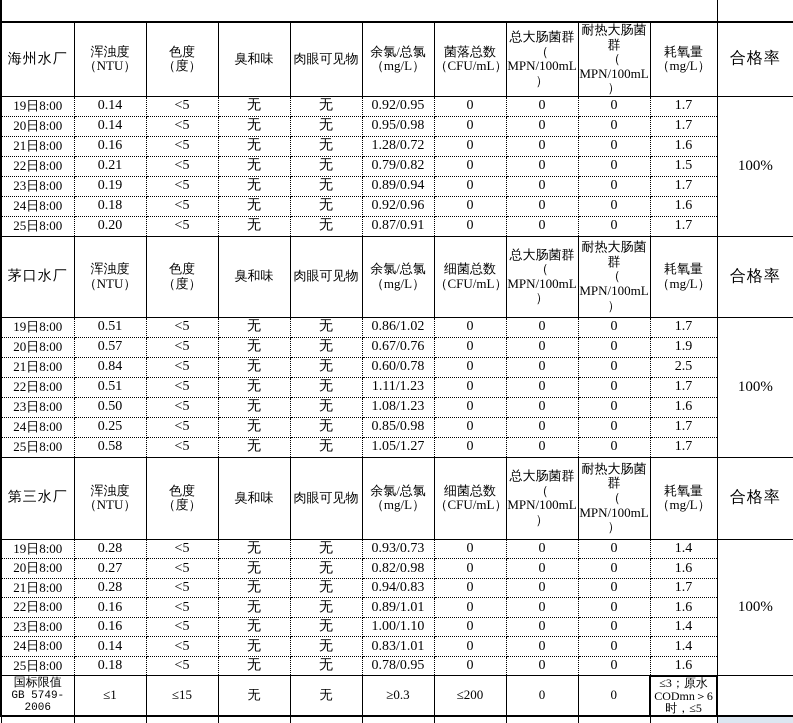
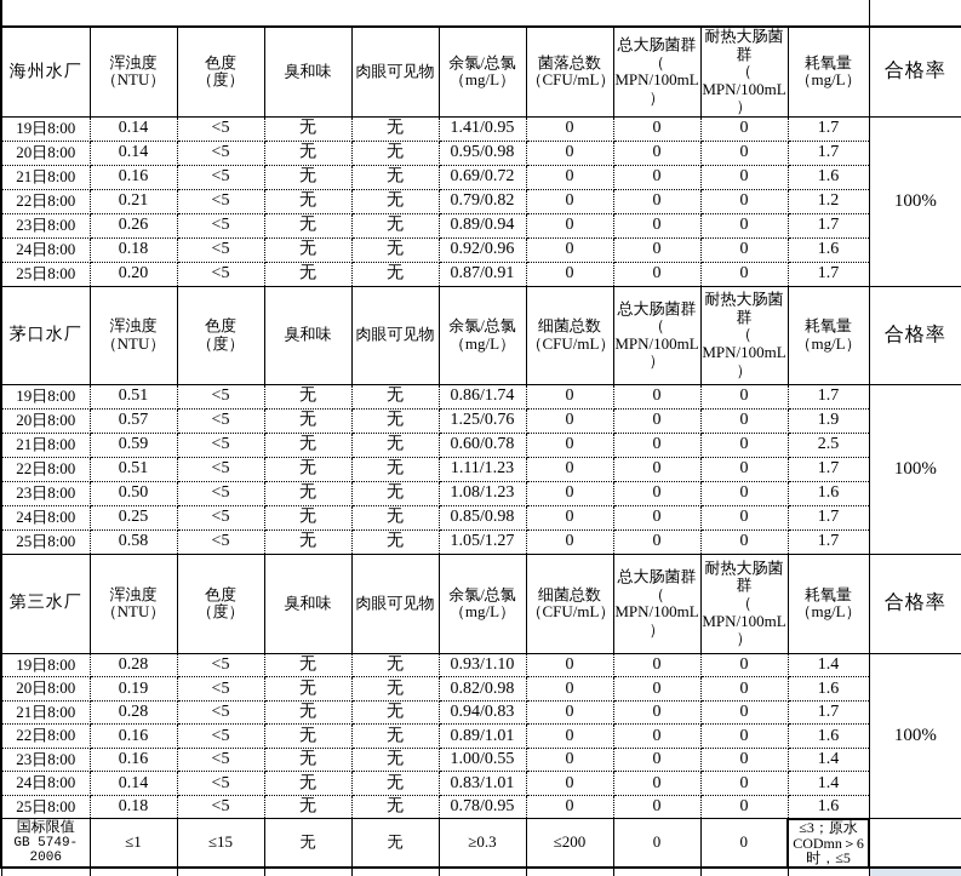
  海州水厂	浑浊度（NTU）	色度（度）	臭和味	肉眼可见物	余氯/总氯（mg/L）	菌落总数（CFU/mL）	总大肠菌群（MPN/100mL）	耐热大肠菌群（MPN/100mL）	耗氧量（mg/L）	合格率
- 19日8:00	0.14	<5	无	无	0.92/0.95	0	0	0	1.7	100%
+ 19日8:00	0.14	<5	无	无	1.41/0.95	0	0	0	1.7	100%
  20日8:00	0.14	<5	无	无	0.95/0.98	0	0	0	1.7
- 21日8:00	0.16	<5	无	无	1.28/0.72	0	0	0	1.6
+ 21日8:00	0.16	<5	无	无	0.69/0.72	0	0	0	1.6
- 22日8:00	0.21	<5	无	无	0.79/0.82	0	0	0	1.5
+ 22日8:00	0.21	<5	无	无	0.79/0.82	0	0	0	1.2
- 23日8:00	0.19	<5	无	无	0.89/0.94	0	0	0	1.7
+ 23日8:00	0.26	<5	无	无	0.89/0.94	0	0	0	1.7
  24日8:00	0.18	<5	无	无	0.92/0.96	0	0	0	1.6
  25日8:00	0.20	<5	无	无	0.87/0.91	0	0	0	1.7
  茅口水厂	浑浊度（NTU）	色度（度）	臭和味	肉眼可见物	余氯/总氯（mg/L）	细菌总数（CFU/mL）	总大肠菌群（MPN/100mL）	耐热大肠菌群（MPN/100mL）	耗氧量（mg/L）	合格率
- 19日8:00	0.51	<5	无	无	0.86/1.02	0	0	0	1.7	100%
+ 19日8:00	0.51	<5	无	无	0.86/1.74	0	0	0	1.7	100%
- 20日8:00	0.57	<5	无	无	0.67/0.76	0	0	0	1.9
+ 20日8:00	0.57	<5	无	无	1.25/0.76	0	0	0	1.9
- 21日8:00	0.84	<5	无	无	0.60/0.78	0	0	0	2.5
+ 21日8:00	0.59	<5	无	无	0.60/0.78	0	0	0	2.5
  22日8:00	0.51	<5	无	无	1.11/1.23	0	0	0	1.7
  23日8:00	0.50	<5	无	无	1.08/1.23	0	0	0	1.6
  24日8:00	0.25	<5	无	无	0.85/0.98	0	0	0	1.7
  25日8:00	0.58	<5	无	无	1.05/1.27	0	0	0	1.7
  第三水厂	浑浊度（NTU）	色度（度）	臭和味	肉眼可见物	余氯/总氯（mg/L）	细菌总数（CFU/mL）	总大肠菌群（MPN/100mL）	耐热大肠菌群（MPN/100mL）	耗氧量（mg/L）	合格率
- 19日8:00	0.28	<5	无	无	0.93/0.73	0	0	0	1.4	100%
+ 19日8:00	0.28	<5	无	无	0.93/1.10	0	0	0	1.4	100%
- 20日8:00	0.27	<5	无	无	0.82/0.98	0	0	0	1.6
+ 20日8:00	0.19	<5	无	无	0.82/0.98	0	0	0	1.6
  21日8:00	0.28	<5	无	无	0.94/0.83	0	0	0	1.7
  22日8:00	0.16	<5	无	无	0.89/1.01	0	0	0	1.6
- 23日8:00	0.16	<5	无	无	1.00/1.10	0	0	0	1.4
+ 23日8:00	0.16	<5	无	无	1.00/0.55	0	0	0	1.4
  24日8:00	0.14	<5	无	无	0.83/1.01	0	0	0	1.4
  25日8:00	0.18	<5	无	无	0.78/0.95	0	0	0	1.6
  国标限值GB 5749-2006	≤1	≤15	无	无	≥0.3	≤200	0	0	≤3；原水CODmn＞6时，≤5
